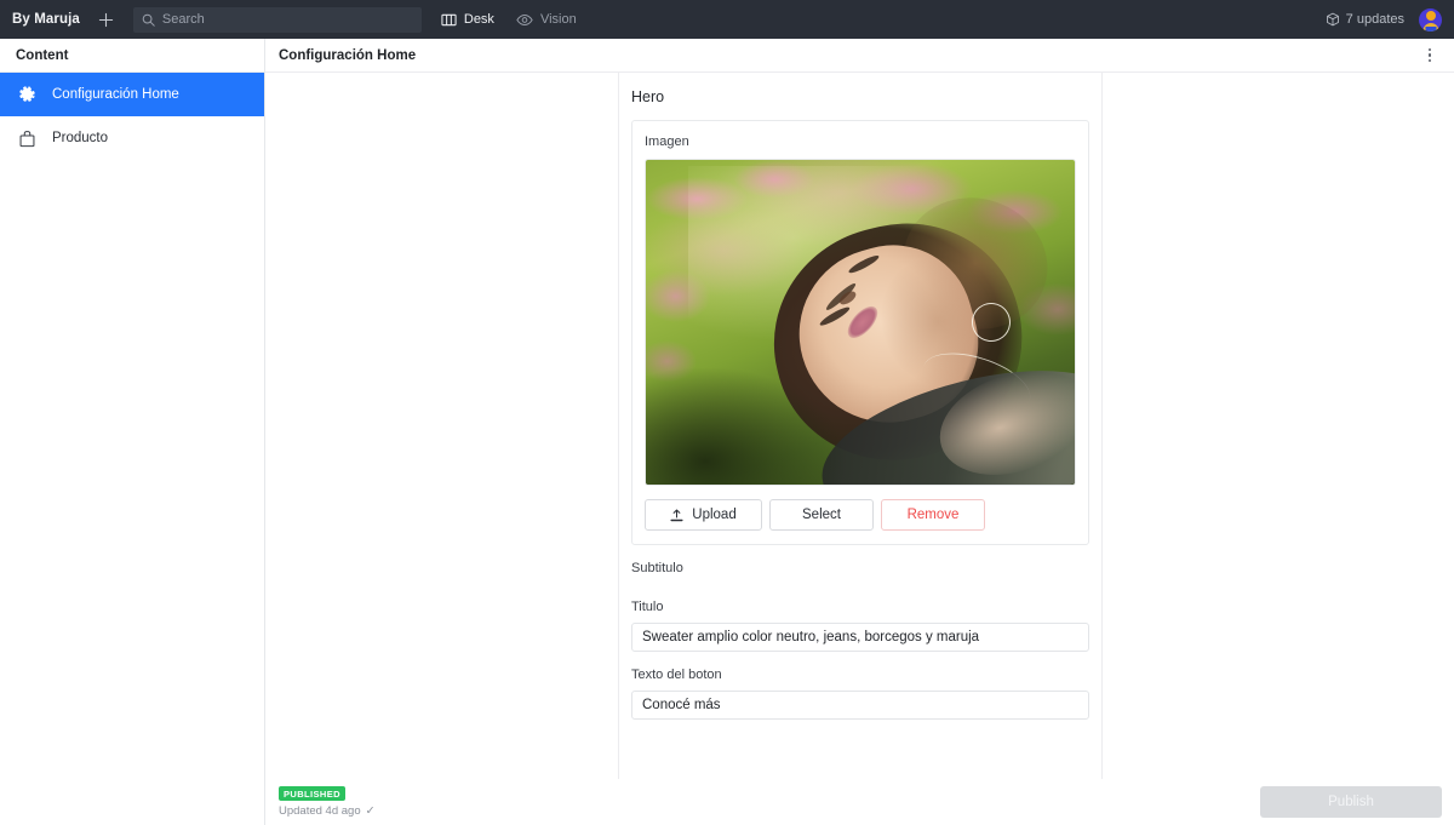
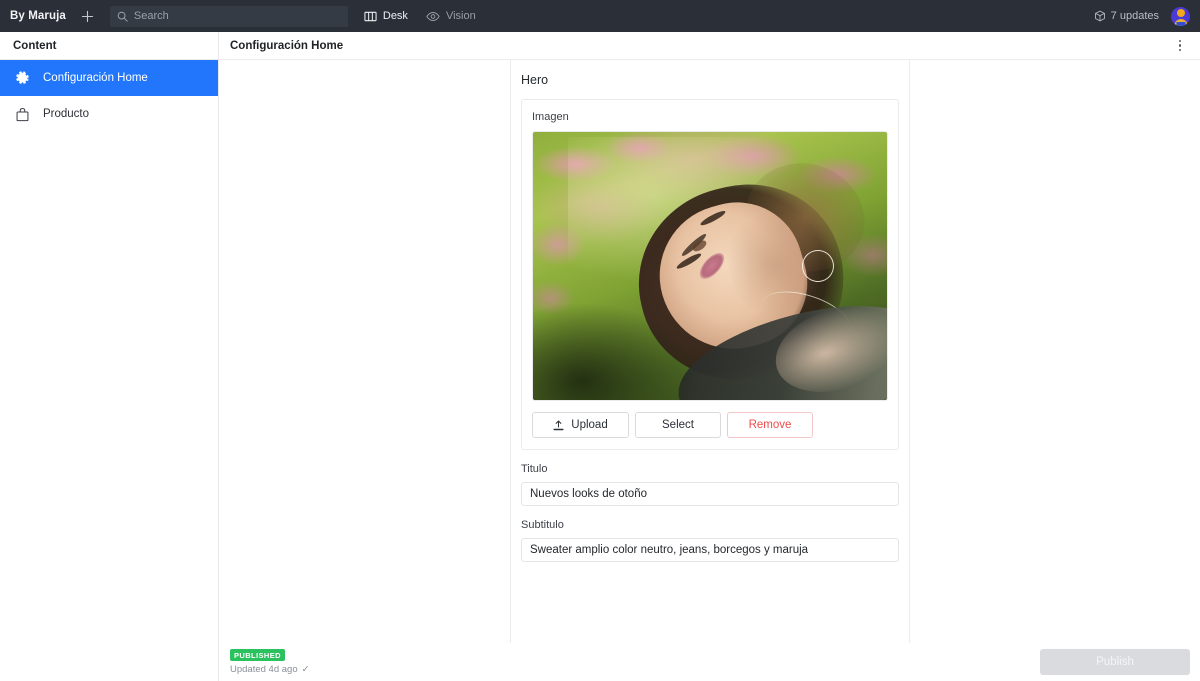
  By Maruja
  Search
  Desk
  Vision
  7 updates
  Content
  Configuración Home
  Producto
  Configuración Home
  Hero
  Imagen
  Upload
  Select
  Remove
- Subtitulo
+ Titulo
+ Nuevos looks de otoño
- Titulo
+ Subtitulo
  Sweater amplio color neutro, jeans, borcegos y maruja
- Texto del boton
- Conocé más
  PUBLISHED
  Updated 4d ago
  ✓
  Publish
